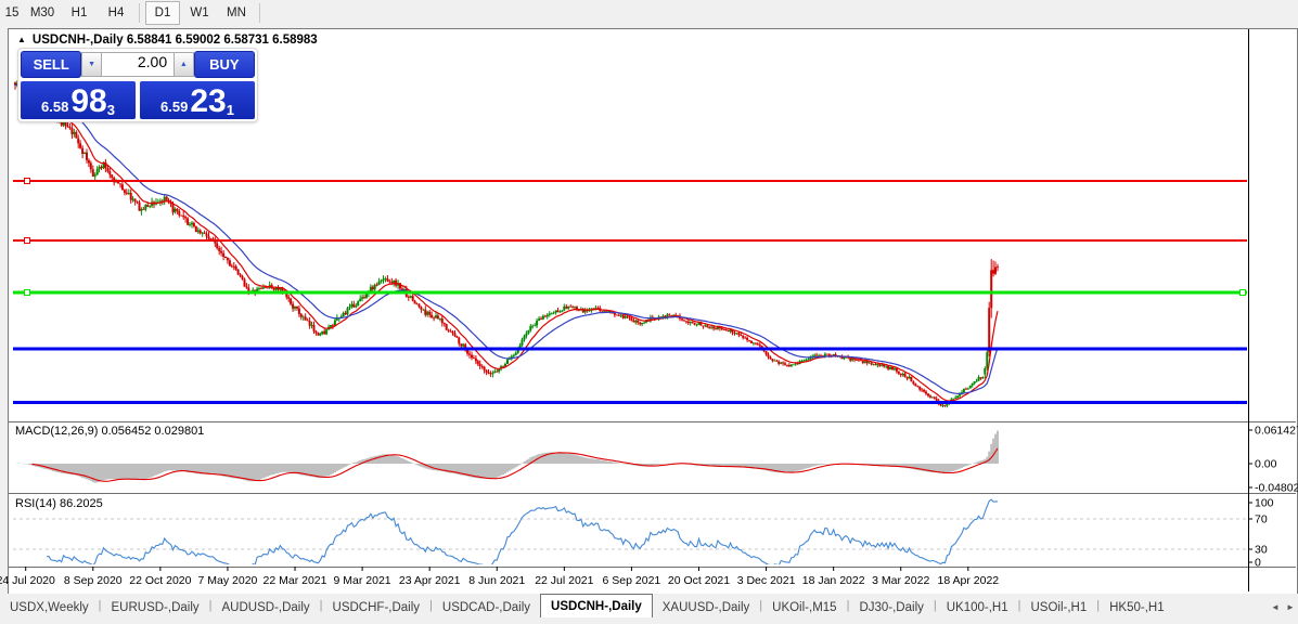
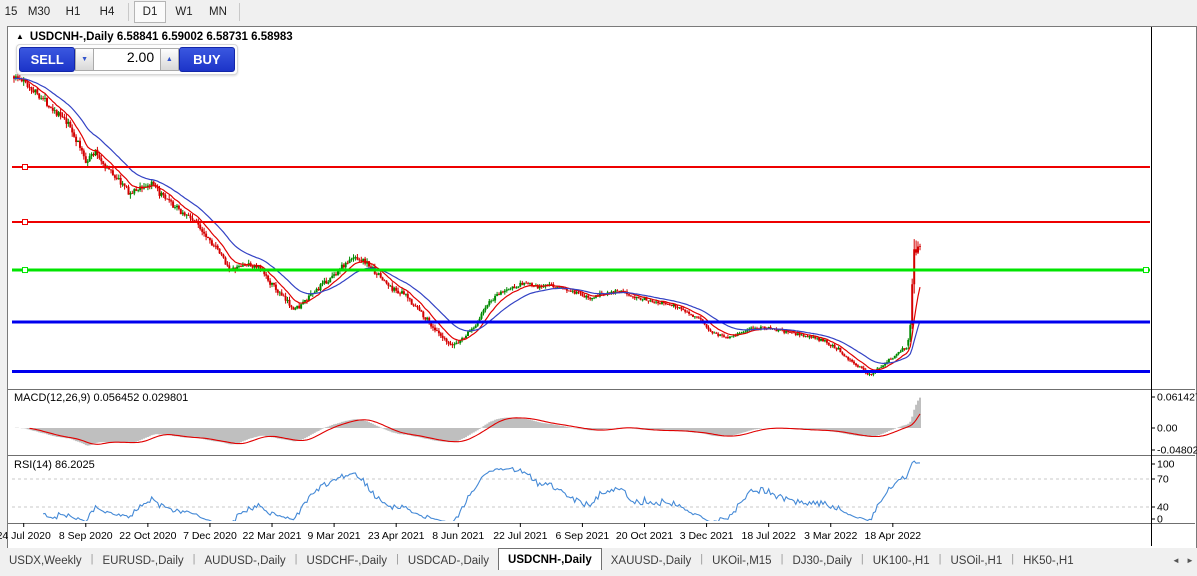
  15
  M30
  H1
  H4
  D1
  W1
  MN
  0.06142
  0.00
  -0.04802
  100
  70
- 30
+ 40
  0
  4 Jul 2020
  8 Sep 2020
  22 Oct 2020
- 7 May 2020
+ 7 Dec 2020
  22 Mar 2021
  9 Mar 2021
  23 Apr 2021
  8 Jun 2021
  22 Jul 2021
  6 Sep 2021
  20 Oct 2021
  3 Dec 2021
- 18 Jan 2022
+ 18 Jul 2022
  3 Mar 2022
  18 Apr 2022
  ▲ USDCNH-,Daily 6.58841 6.59002 6.58731 6.58983
  SELL
  2.00
  BUY
- 6.58
- 98
- 3
- 6.59
- 23
- 1
  MACD(12,26,9) 0.056452 0.029801
  RSI(14) 86.2025
  USDX,Weekly
  |
  EURUSD-,Daily
  |
  AUDUSD-,Daily
  |
  USDCHF-,Daily
  |
  USDCAD-,Daily
  USDCNH-,Daily
  XAUUSD-,Daily
  |
  UKOil-,M15
  |
  DJ30-,Daily
  |
  UK100-,H1
  |
  USOil-,H1
  |
  HK50-,H1
  ◄
  ►
